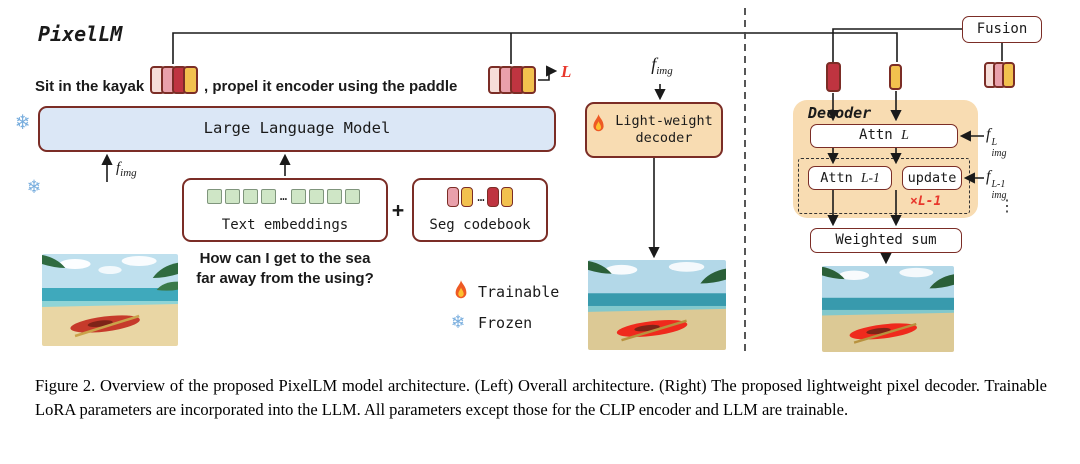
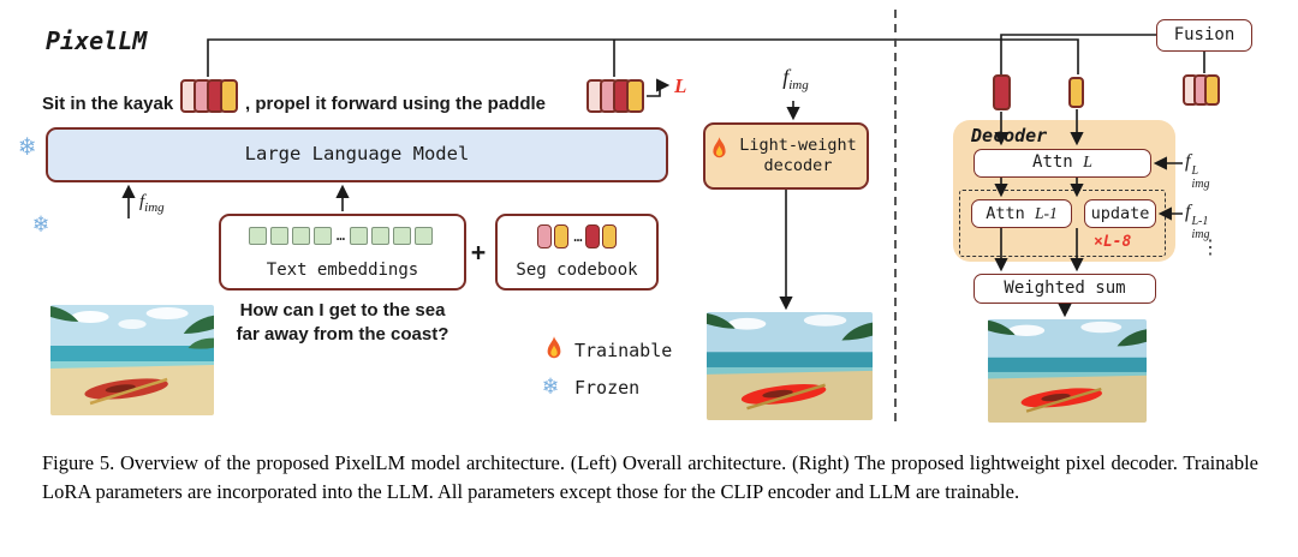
  PixelLM
  Sit in the kayak
- , propel it encoder using the paddle
+ , propel it forward using the paddle
  L
  fimg
  Large Language Model
  ❄
  fimg
  ❄
  …
  Text embeddings
  +
  …
  Seg codebook
  How can I get to the sea
- far away from the using?
+ far away from the coast?
  Trainable
  ❄
  Frozen
  Light-weight decoder
  Fusion
  Decoder
  Attn L
  Attn L-1
  update
- ×L-1
+ ×L-8
  f
  L
  img
  f
  L-1
  img
  ⋮
  Weighted sum
- Figure 2. Overview of the proposed PixelLM model architecture. (Left) Overall architecture. (Right) The proposed lightweight pixel decoder. Trainable LoRA parameters are incorporated into the LLM. All parameters except those for the CLIP encoder and LLM are trainable.
+ Figure 5. Overview of the proposed PixelLM model architecture. (Left) Overall architecture. (Right) The proposed lightweight pixel decoder. Trainable LoRA parameters are incorporated into the LLM. All parameters except those for the CLIP encoder and LLM are trainable.
